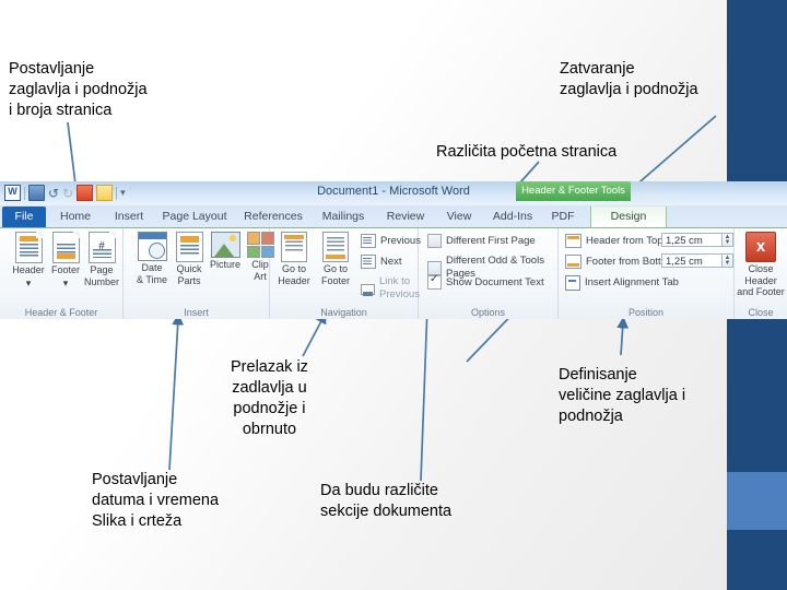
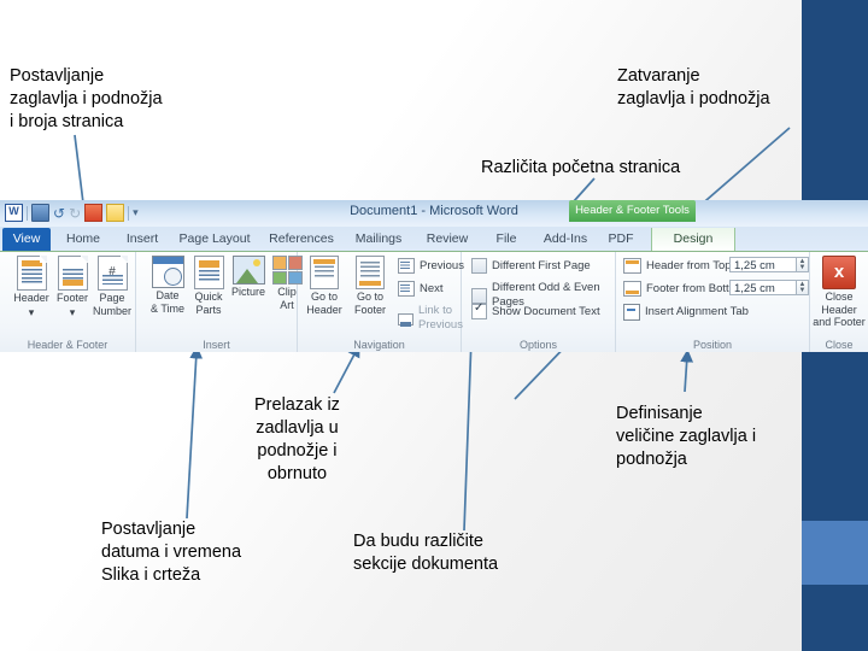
  Postavljanje
  zaglavlja i podnožja
  i broja stranica
  Zatvaranje
  zaglavlja i podnožja
  Različita početna stranica
  Prelazak iz
  zadlavlja u
  podnožje i
  obrnuto
  Definisanje
  veličine zaglavlja i
  podnožja
  Postavljanje
  datuma i vremena
  Slika i crteža
  Da budu različite
  sekcije dokumenta
  W
  ↺
  ↻
  ▾
  Document1 - Microsoft Word
  Header & Footer Tools
- File
+ View
  Home
  Insert
  Page Layout
  References
  Mailings
  Review
- View
+ File
  Add-Ins
  PDF
  Design
  Header
  ▾
  Footer
  ▾
  #
  Page
  Number
  Header & Footer
  Date
  & Time
  Quick
  Parts
  Picture
  Clip
  Art
  Insert
  Go to
  Header
  Go to
  Footer
  Previous
  Next
  Link to Previous
  Navigation
  Different First Page
- Different Odd & Tools Pages
+ Different Odd & Even Pages
  Show Document Text
  Options
  Header from Top
  1,25 cm
  Footer from Bott
  1,25 cm
  Insert Alignment Tab
  Position
  x
  Close Header
  and Footer
  Close
